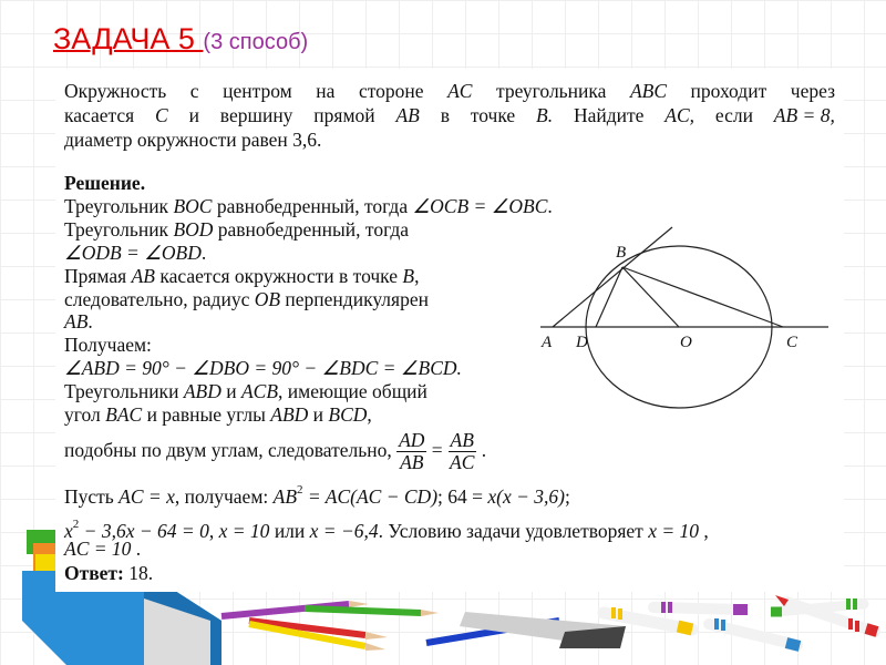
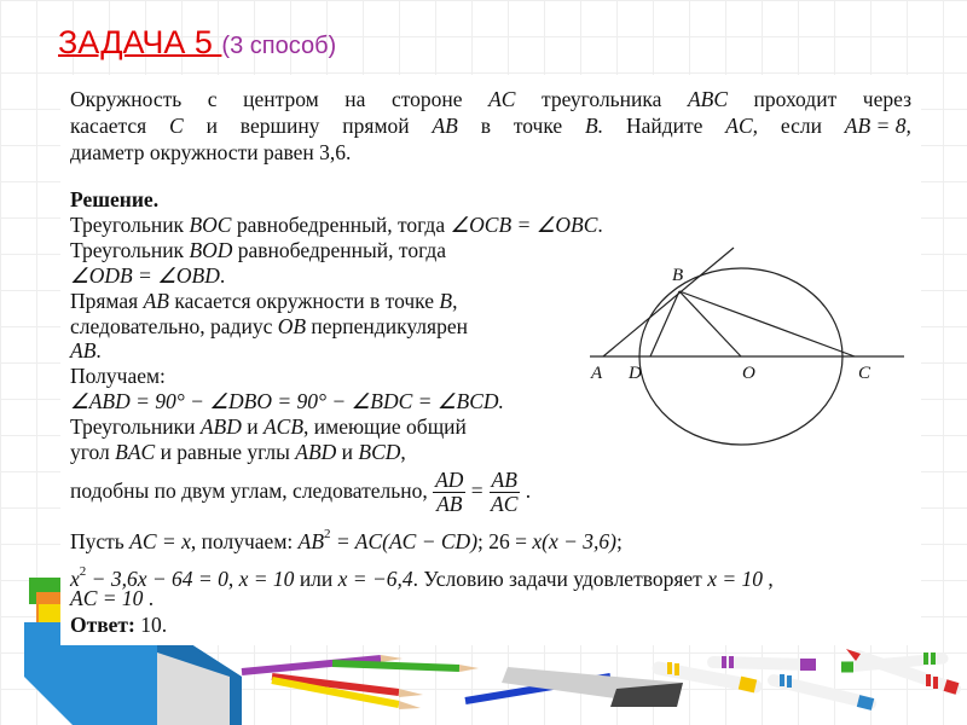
  ЗАДАЧА 5 (3 способ)
  Окружность
  с
  центром
  на
  стороне
  AC
  треугольника
  ABC
  проходит
  через
  касается
  C
  и
  вершину
  прямой
  AB
  в
  точке
  B.
  Найдите
  AC,
  если
  AB = 8,
  диаметр окружности равен 3,6.
  Решение.
  Треугольник BOC равнобедренный, тогда ∠OCB = ∠OBC.
  Треугольник BOD равнобедренный, тогда
  ∠ODB = ∠OBD.
  Прямая AB касается окружности в точке B,
  следовательно, радиус OB перпендикулярен
  AB.
  Получаем:
  ∠ABD = 90° − ∠DBO = 90° − ∠BDC = ∠BCD.
  Треугольники ABD и ACB, имеющие общий
  угол BAC и равные углы ABD и BCD,
  подобны по двум углам, следовательно,
  AD
  AB
  =
  AB
  AC
  .
- Пусть AC = x, получаем: AB2 = AC(AC − CD); 64 = x(x − 3,6);
+ Пусть AC = x, получаем: AB2 = AC(AC − CD); 26 = x(x − 3,6);
  x2 − 3,6x − 64 = 0, x = 10 или x = −6,4. Условию задачи удовлетворяет x = 10 ,
  AC = 10 .
- Ответ: 18.
+ Ответ: 10.
  A
  D
  O
  C
  B
